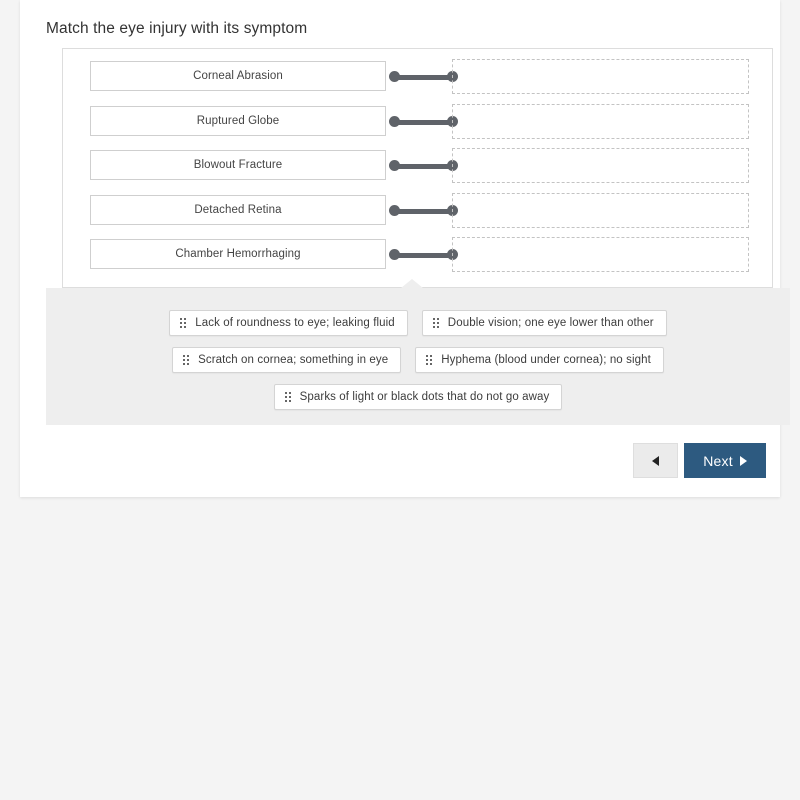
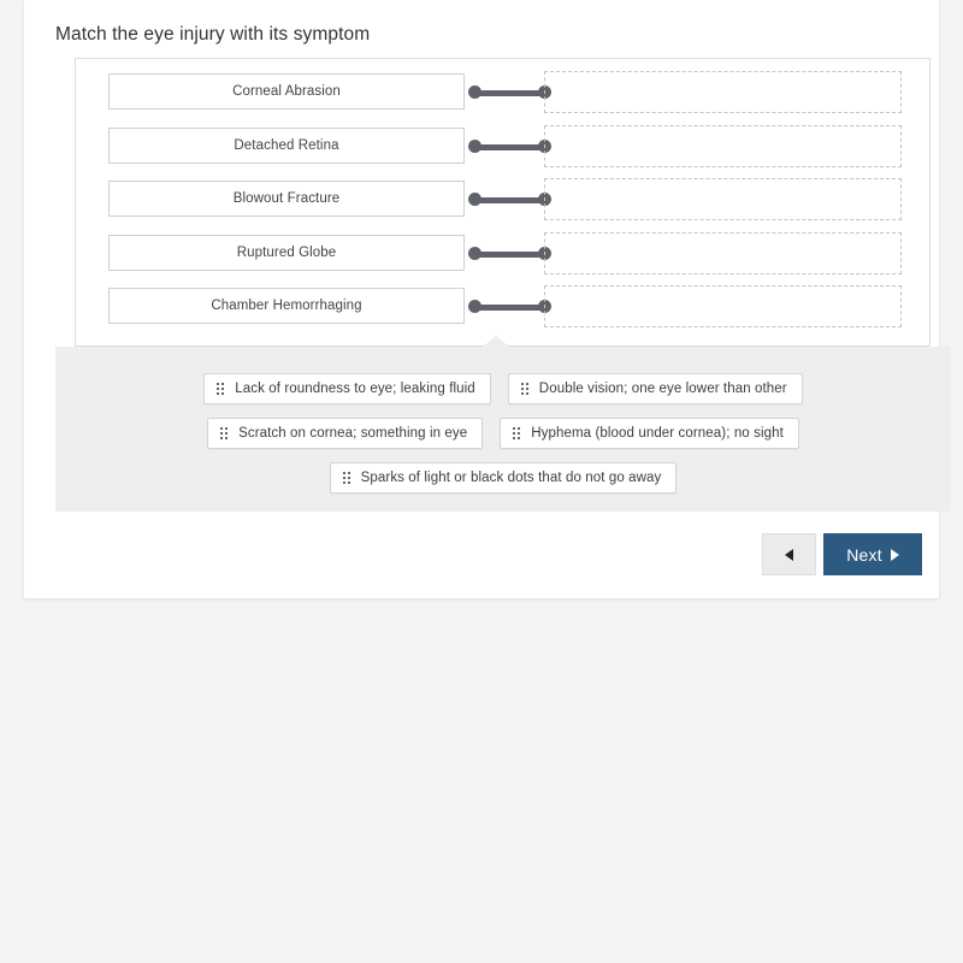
  Match the eye injury with its symptom
  Corneal Abrasion
- Ruptured Globe
+ Detached Retina
  Blowout Fracture
- Detached Retina
+ Ruptured Globe
  Chamber Hemorrhaging
  Lack of roundness to eye; leaking fluid
  Double vision; one eye lower than other
  Scratch on cornea; something in eye
  Hyphema (blood under cornea); no sight
  Sparks of light or black dots that do not go away
  Next
